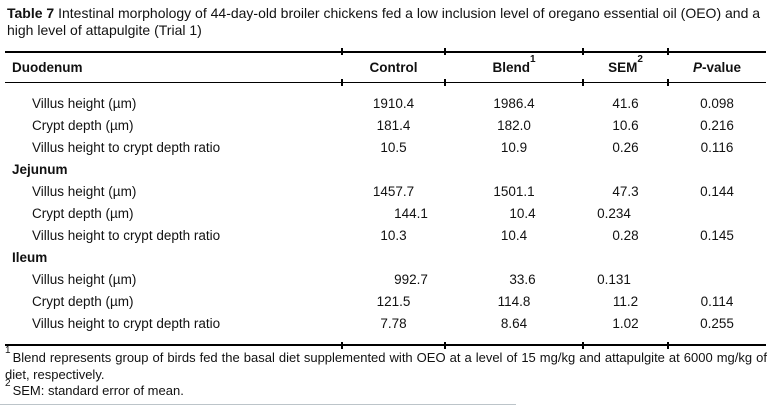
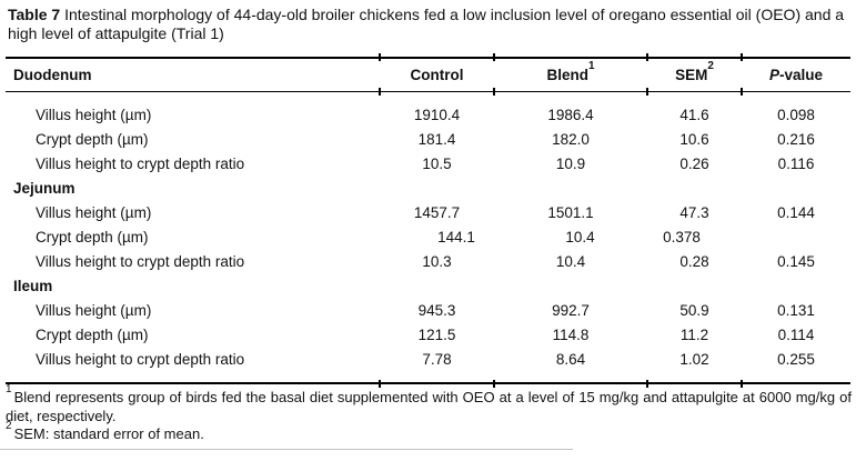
  Table 7 Intestinal morphology of 44-day-old broiler chickens fed a low inclusion level of oregano essential oil (OEO) and a high level of attapulgite (Trial 1)
  Duodenum
  Control
  Blend1
  SEM2
  P-value
  Villus height (µm)
  1910.4
  1986.4
  41.6
  0.098
  Crypt depth (µm)
  181.4
  182.0
  10.6
  0.216
  Villus height to crypt depth ratio
  10.5
  10.9
  0.26
  0.116
  Jejunum
  Villus height (µm)
  1457.7
  1501.1
  47.3
  0.144
  Crypt depth (µm)
  144.1
  10.4
- 0.234
+ 0.378
  Villus height to crypt depth ratio
  10.3
  10.4
  0.28
  0.145
  Ileum
  Villus height (µm)
+ 945.3
  992.7
- 33.6
+ 50.9
  0.131
  Crypt depth (µm)
  121.5
  114.8
  11.2
  0.114
  Villus height to crypt depth ratio
  7.78
  8.64
  1.02
  0.255
  1Blend represents group of birds fed the basal diet supplemented with OEO at a level of 15 mg/kg and attapulgite at 6000 mg/kg of diet, respectively.
  2SEM: standard error of mean.
